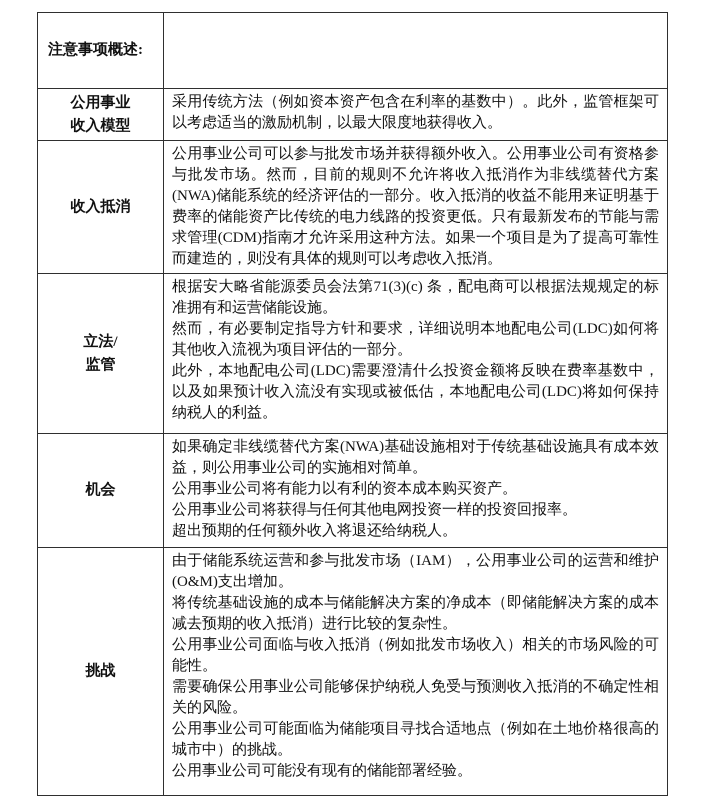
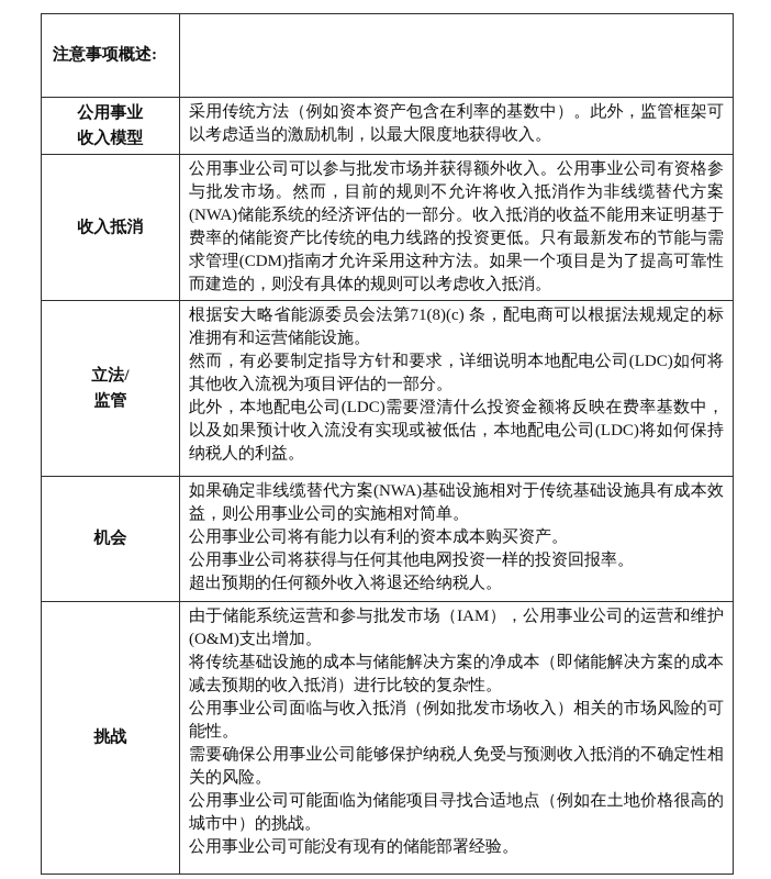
  注意事项概述:
  公用事业 收入模型	采用传统方法（例如资本资产包含在利率的基数中）。此外，监管框架可以考虑适当的激励机制，以最大限度地获得收入。
  收入抵消	公用事业公司可以参与批发市场并获得额外收入。公用事业公司有资格参与批发市场。然而，目前的规则不允许将收入抵消作为非线缆替代方案(NWA)储能系统的经济评估的一部分。收入抵消的收益不能用来证明基于费率的储能资产比传统的电力线路的投资更低。只有最新发布的节能与需求管理(CDM)指南才允许采用这种方法。如果一个项目是为了提高可靠性而建造的，则没有具体的规则可以考虑收入抵消。
- 立法/ 监管	根据安大略省能源委员会法第71(3)(c) 条，配电商可以根据法规规定的标准拥有和运营储能设施。 然而，有必要制定指导方针和要求，详细说明本地配电公司(LDC)如何将其他收入流视为项目评估的一部分。 此外，本地配电公司(LDC)需要澄清什么投资金额将反映在费率基数中，以及如果预计收入流没有实现或被低估，本地配电公司(LDC)将如何保持纳税人的利益。
+ 立法/ 监管	根据安大略省能源委员会法第71(8)(c) 条，配电商可以根据法规规定的标准拥有和运营储能设施。 然而，有必要制定指导方针和要求，详细说明本地配电公司(LDC)如何将其他收入流视为项目评估的一部分。 此外，本地配电公司(LDC)需要澄清什么投资金额将反映在费率基数中，以及如果预计收入流没有实现或被低估，本地配电公司(LDC)将如何保持纳税人的利益。
  机会	如果确定非线缆替代方案(NWA)基础设施相对于传统基础设施具有成本效益，则公用事业公司的实施相对简单。 公用事业公司将有能力以有利的资本成本购买资产。 公用事业公司将获得与任何其他电网投资一样的投资回报率。 超出预期的任何额外收入将退还给纳税人。
  挑战	由于储能系统运营和参与批发市场（IAM），公用事业公司的运营和维护(O&M)支出增加。 将传统基础设施的成本与储能解决方案的净成本（即储能解决方案的成本减去预期的收入抵消）进行比较的复杂性。 公用事业公司面临与收入抵消（例如批发市场收入）相关的市场风险的可能性。 需要确保公用事业公司能够保护纳税人免受与预测收入抵消的不确定性相关的风险。 公用事业公司可能面临为储能项目寻找合适地点（例如在土地价格很高的城市中）的挑战。 公用事业公司可能没有现有的储能部署经验。
